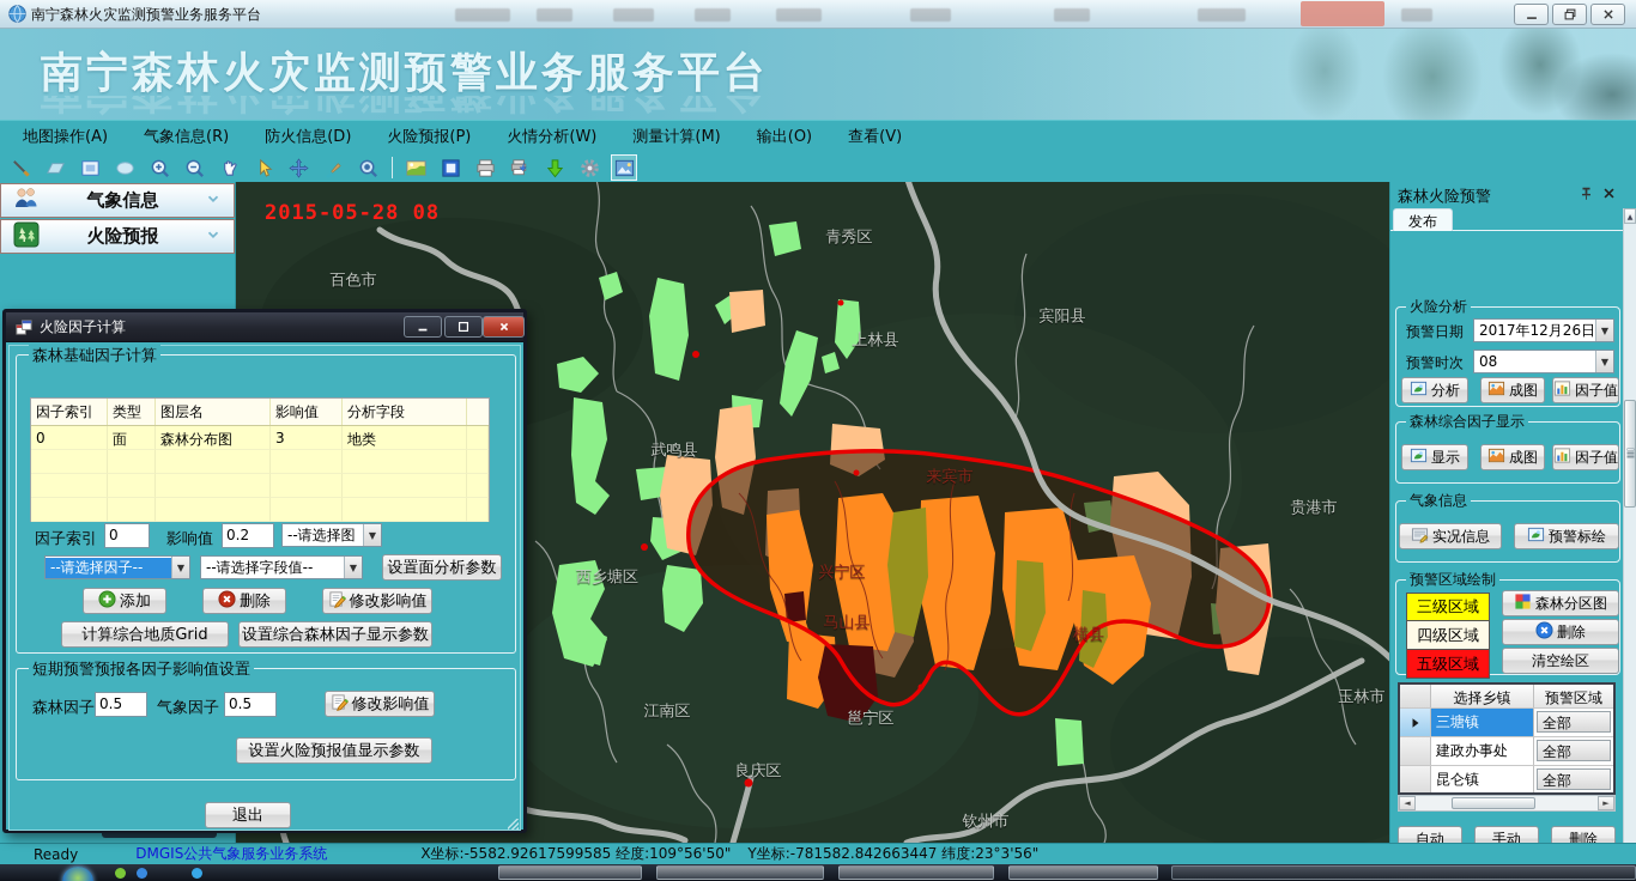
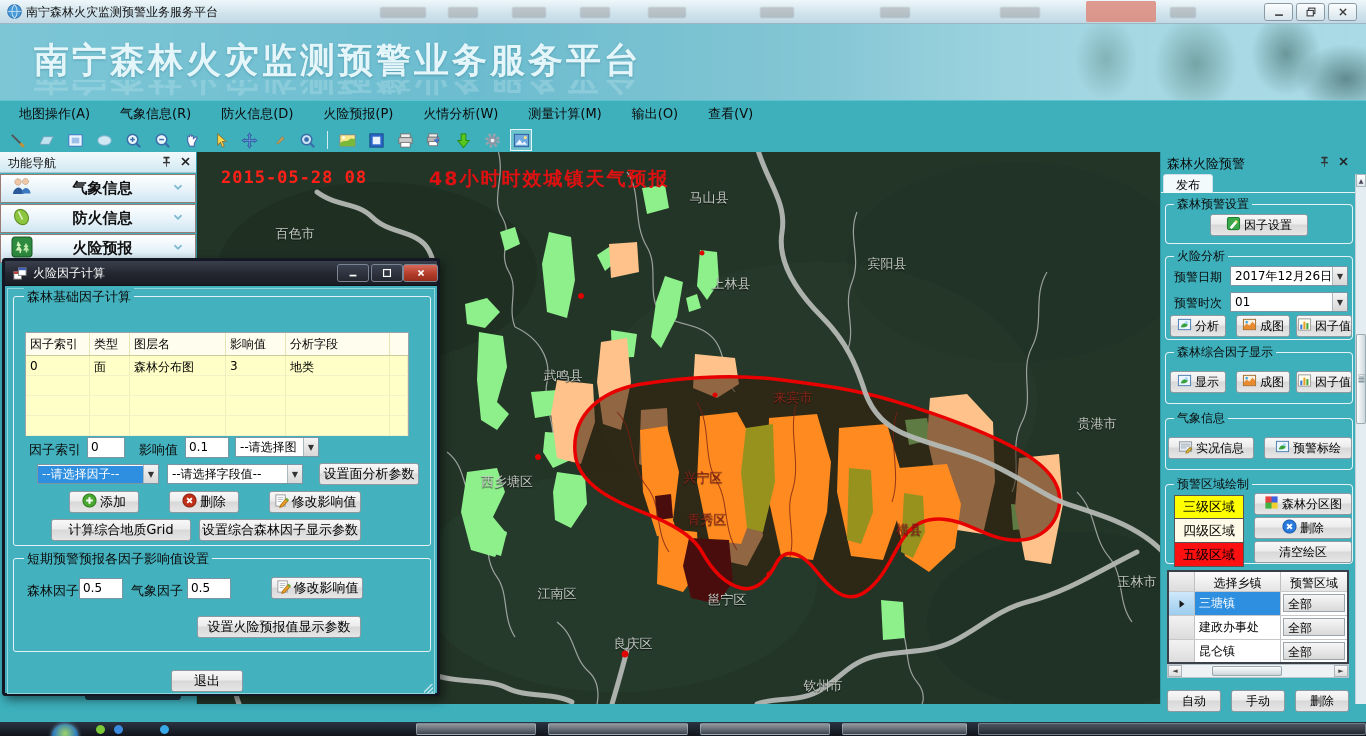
  南宁森林火灾监测预警业务服务平台
  南宁森林火灾监测预警业务服务平台
  地图操作(A)
  气象信息(R)
  防火信息(D)
  火险预报(P)
  火情分析(W)
  测量计算(M)
  输出(O)
  查看(V)
+ 功能导航
  气象信息
+ 防火信息
  火险预报
  2015-05-28 08
+ 48小时时效城镇天气预报
  百色市
- 青秀区
+ 马山县
  宾阳县
  上林县
  武鸣县
  来宾市
  贵港市
  西乡塘区
  兴宁区
- 马山县
+ 青秀区
  横县
  江南区
  邕宁区
  良庆区
  玉林市
  钦州市
  森林火险预警
  发布
+ 森林预警设置
+ 因子设置
  火险分析
  预警日期
  2017年12月26日
  ▼
  预警时次
- 08
+ 01
  ▼
  分析
  成图
  因子值
  森林综合因子显示
  显示
  成图
  因子值
  气象信息
  实况信息
  预警标绘
  预警区域绘制
  三级区域
  四级区域
  五级区域
  森林分区图
  删除
  清空绘区
  选择乡镇
  预警区域
  三塘镇
  全部
  建政办事处
  全部
  昆仑镇
  全部
  ◄
  ►
  自动
  手动
  删除
  火险因子计算
  森林基础因子计算
  因子索引
  类型
  图层名
  影响值
  分析字段
  0
  面
  森林分布图
  3
  地类
  因子索引
  0
  影响值
- 0.2
+ 0.1
  --请选择图
  ▼
  --请选择因子--
  ▼
  --请选择字段值--
  ▼
  设置面分析参数
  添加
  删除
  修改影响值
  计算综合地质Grid
  设置综合森林因子显示参数
  短期预警预报各因子影响值设置
  森林因子
  0.5
  气象因子
  0.5
  修改影响值
  设置火险预报值显示参数
  退出
- Ready
- DMGIS公共气象服务业务系统
- X坐标:-5582.92617599585 经度:109°56'50"
- Y坐标:-781582.842663447 纬度:23°3'56"
